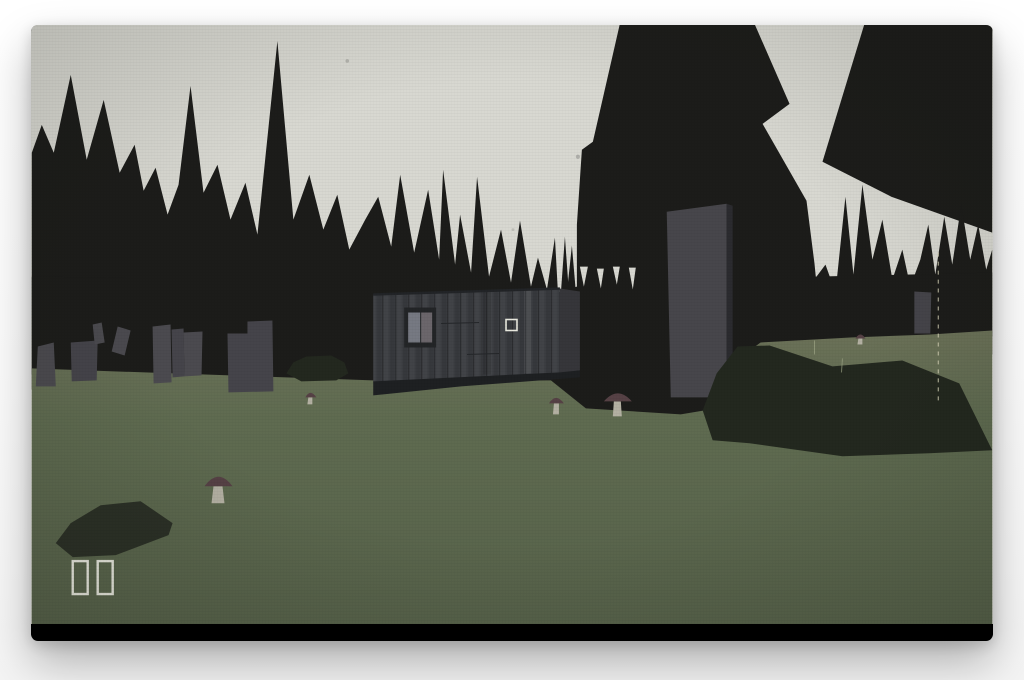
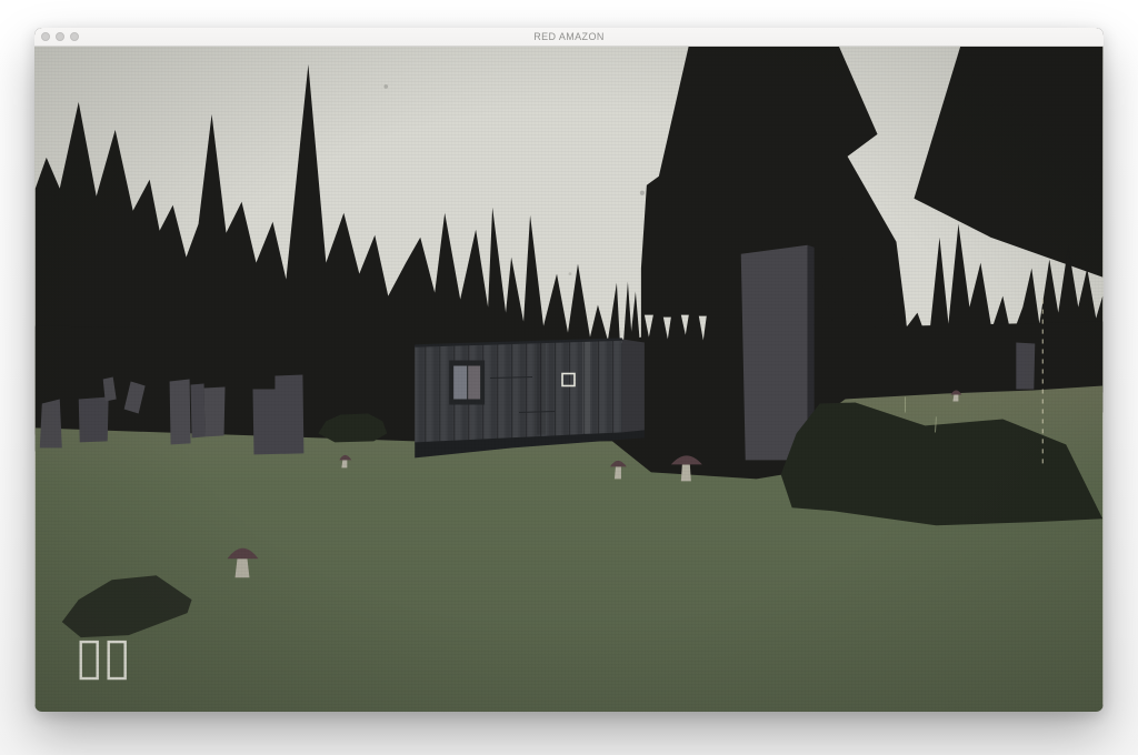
+ RED AMAZON
